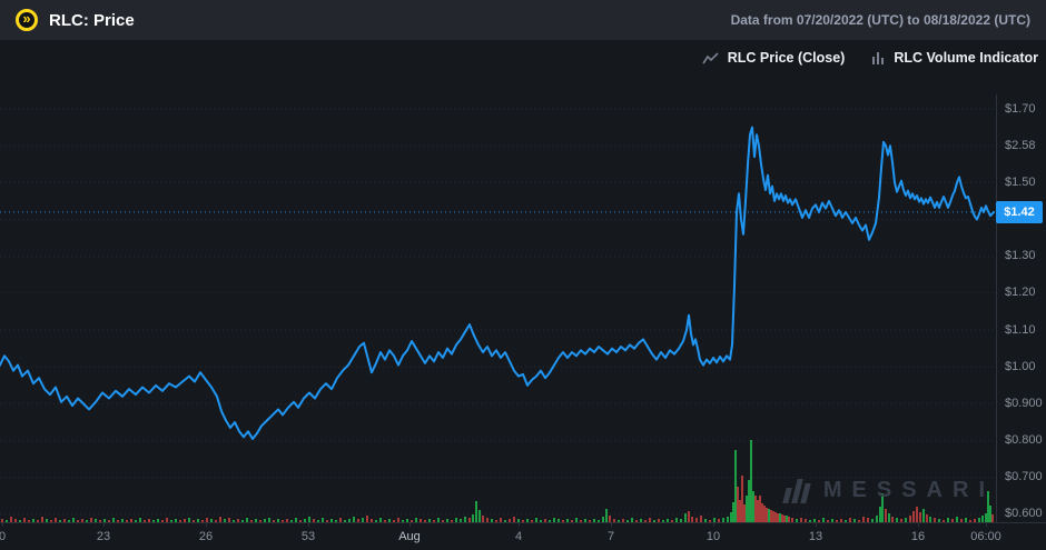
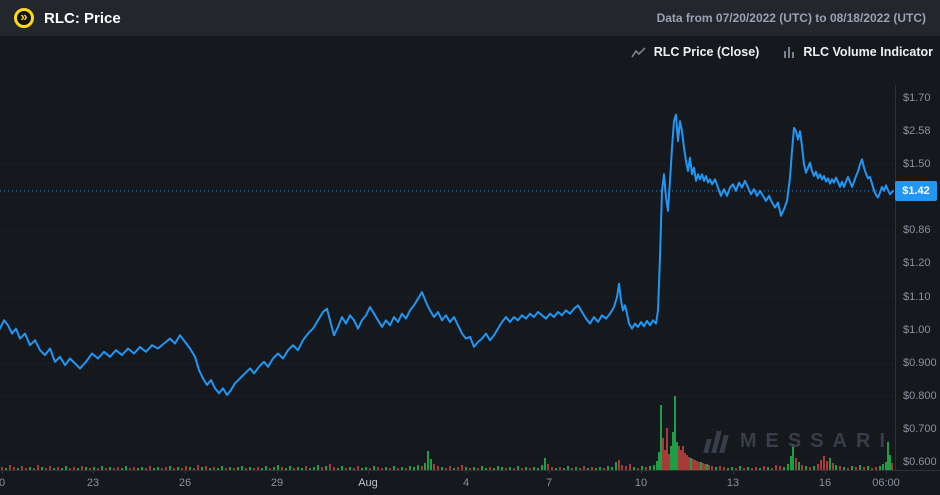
  »
  RLC: Price
  Data from 07/20/2022 (UTC) to 08/18/2022 (UTC)
  RLC Price (Close)
  RLC Volume Indicator
  $1.42
  MESSARI
  $1.70
  $2.58
  $1.50
- $1.30
+ $0.86
  $1.20
  $1.10
  $1.00
  $0.900
  $0.800
  $0.700
  $0.600
  0
  23
  26
- 53
+ 29
  Aug
  4
  7
  10
  13
  16
  06:00
